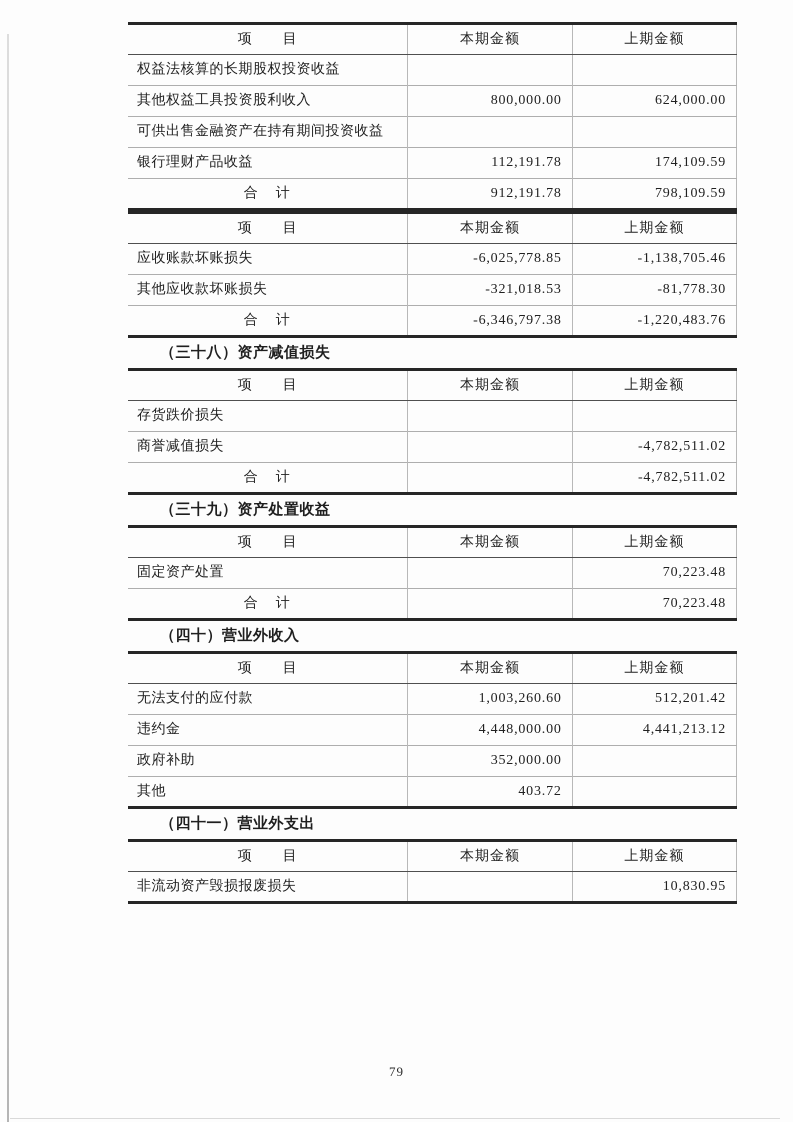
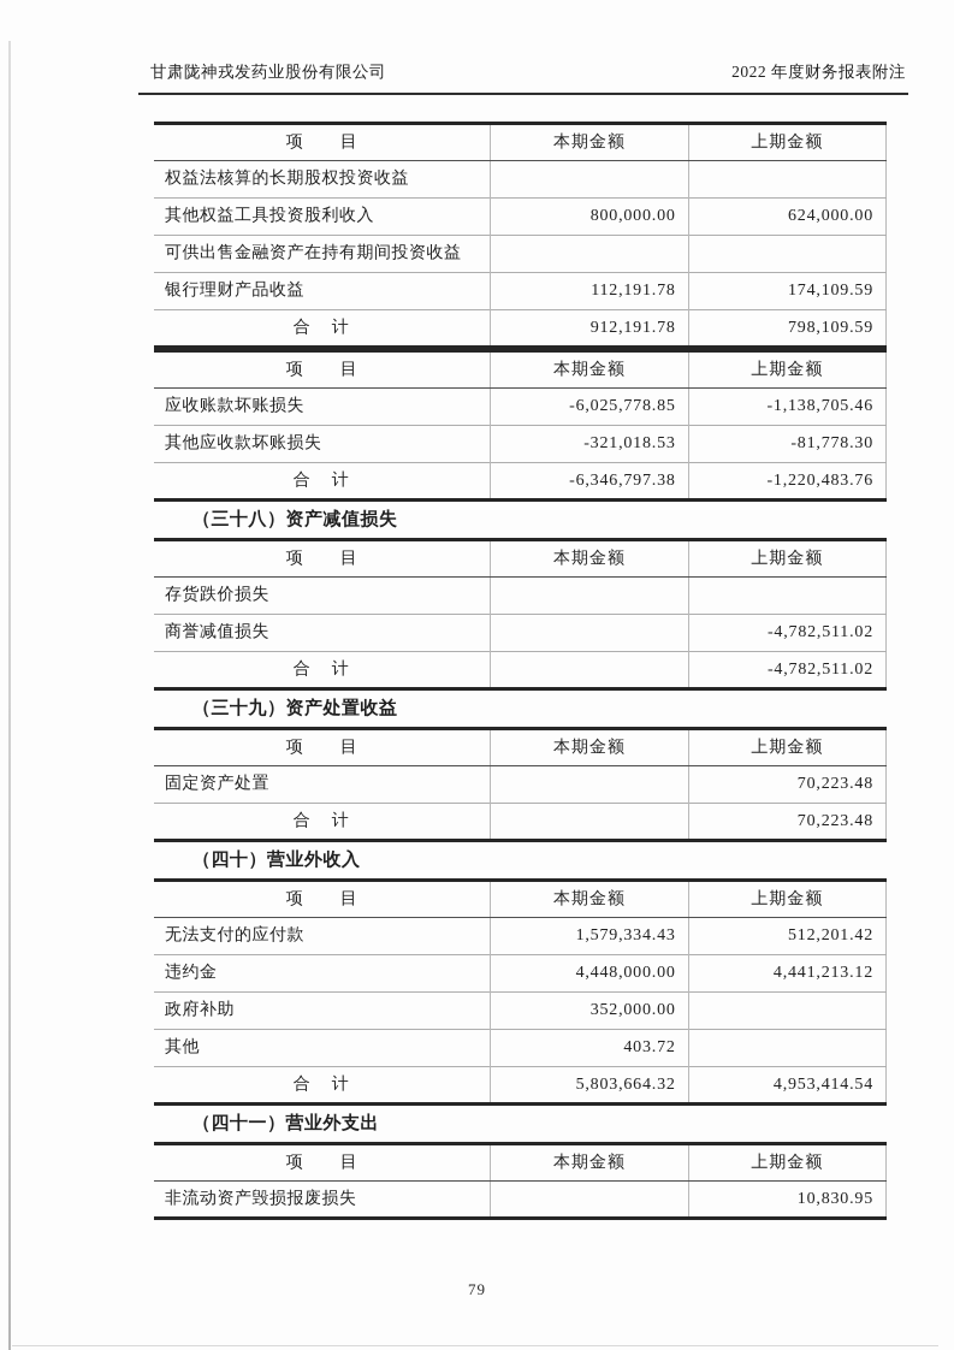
+ 甘肃陇神戎发药业股份有限公司
+ 2022 年度财务报表附注
  项 目	本期金额	上期金额
  权益法核算的长期股权投资收益
  其他权益工具投资股利收入	800,000.00	624,000.00
  可供出售金融资产在持有期间投资收益
  银行理财产品收益	112,191.78	174,109.59
  合 计	912,191.78	798,109.59
  项 目	本期金额	上期金额
  应收账款坏账损失	-6,025,778.85	-1,138,705.46
  其他应收款坏账损失	-321,018.53	-81,778.30
  合 计	-6,346,797.38	-1,220,483.76
  （三十八）资产减值损失
  项 目	本期金额	上期金额
  存货跌价损失
  商誉减值损失		-4,782,511.02
  合 计		-4,782,511.02
  （三十九）资产处置收益
  项 目	本期金额	上期金额
  固定资产处置		70,223.48
  合 计		70,223.48
  （四十）营业外收入
  项 目	本期金额	上期金额
- 无法支付的应付款	1,003,260.60	512,201.42
+ 无法支付的应付款	1,579,334.43	512,201.42
  违约金	4,448,000.00	4,441,213.12
  政府补助	352,000.00
  其他	403.72
+ 合 计	5,803,664.32	4,953,414.54
  （四十一）营业外支出
  项 目	本期金额	上期金额
  非流动资产毁损报废损失		10,830.95
  79
